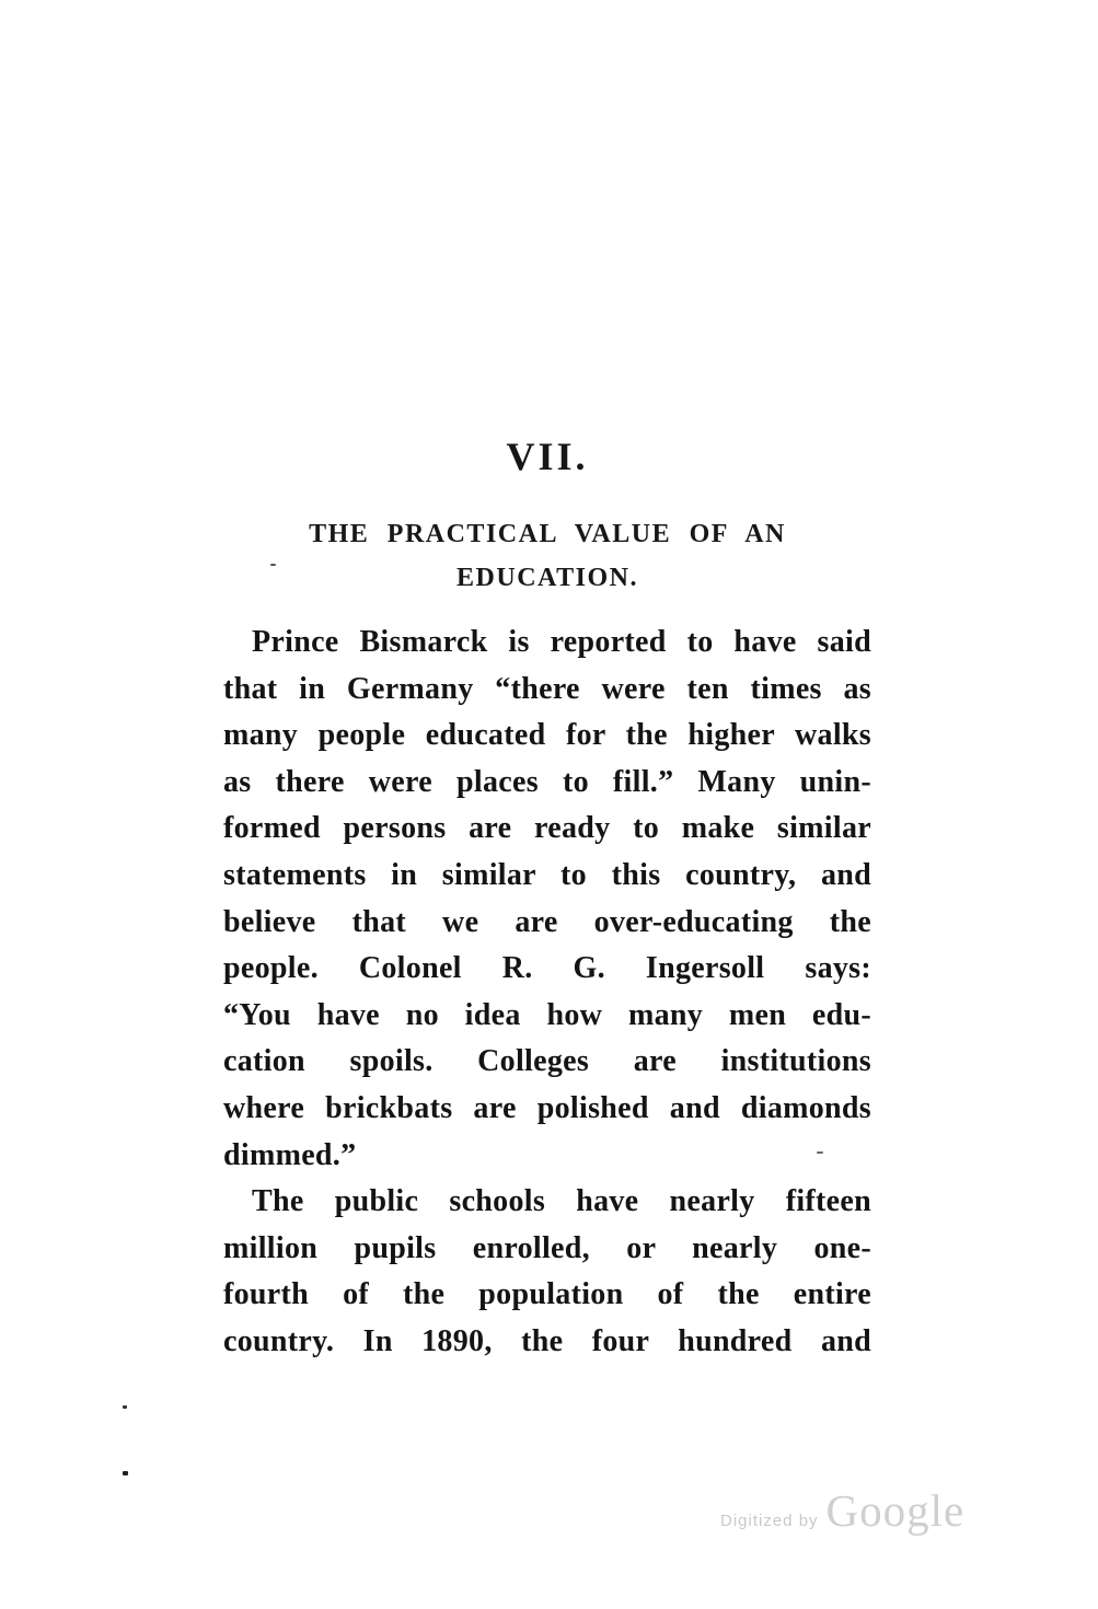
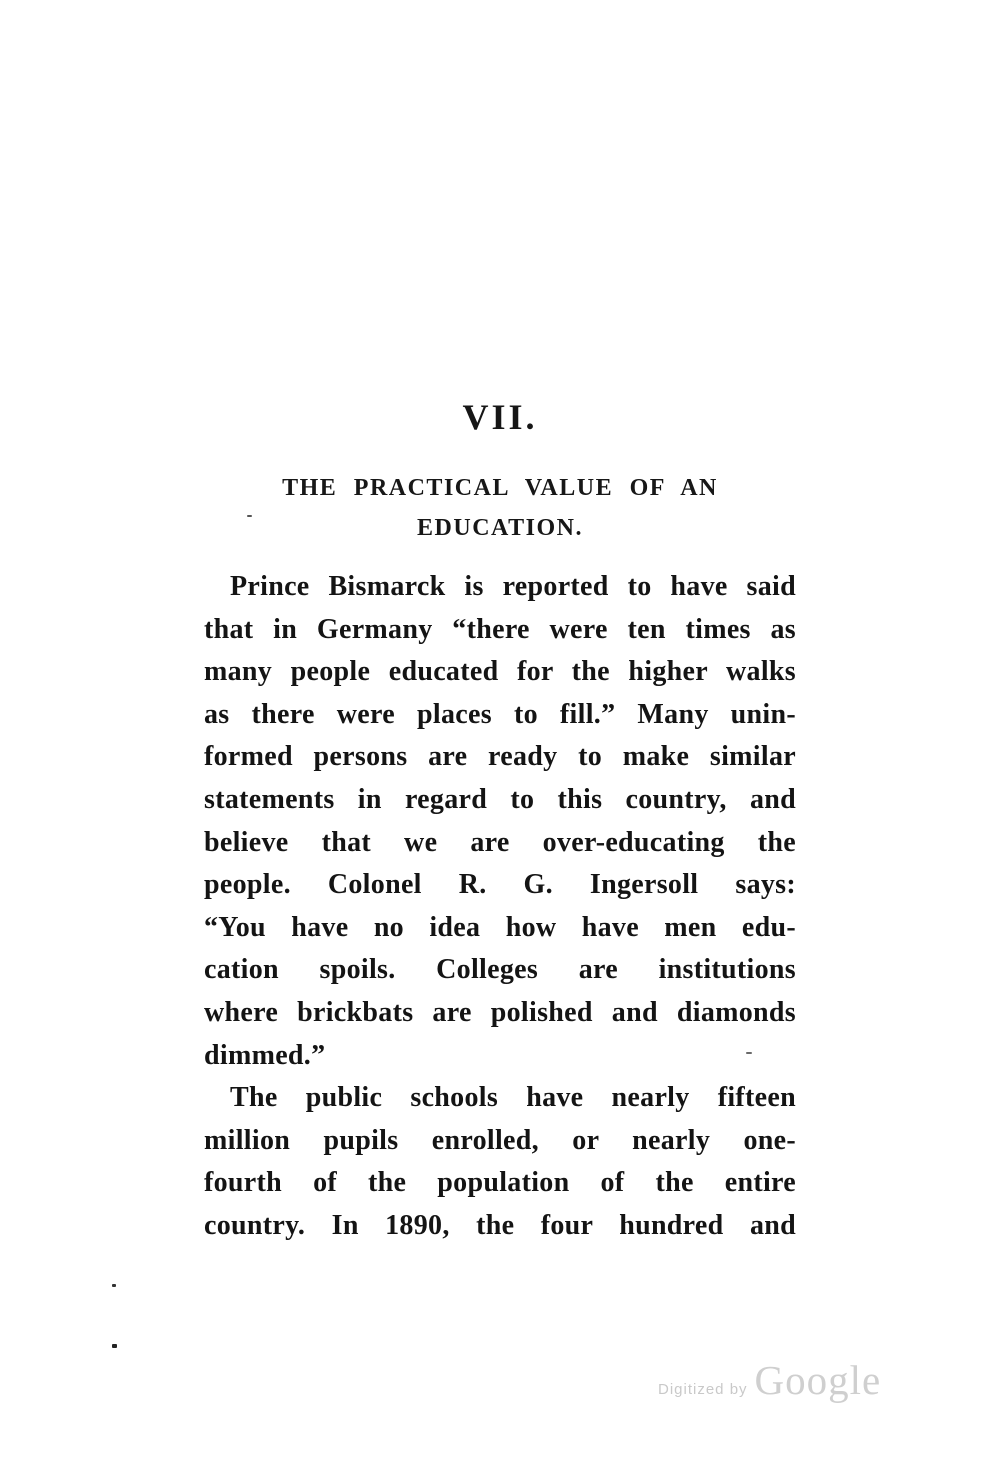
  VII.
  THE PRACTICAL VALUE OF AN
  EDUCATION.
  Prince Bismarck is reported to have said
  that in Germany “there were ten times as
  many people educated for the higher walks
  as there were places to fill.” Many unin-
  formed persons are ready to make similar
- statements in similar to this country, and
+ statements in regard to this country, and
  believe that we are over-educating the
  people. Colonel R. G. Ingersoll says:
- “You have no idea how many men edu-
+ “You have no idea how have men edu-
  cation spoils. Colleges are institutions
  where brickbats are polished and diamonds
  dimmed.”
  The public schools have nearly fifteen
  million pupils enrolled, or nearly one-
  fourth of the population of the entire
  country. In 1890, the four hundred and
  Digitized by
  Google
